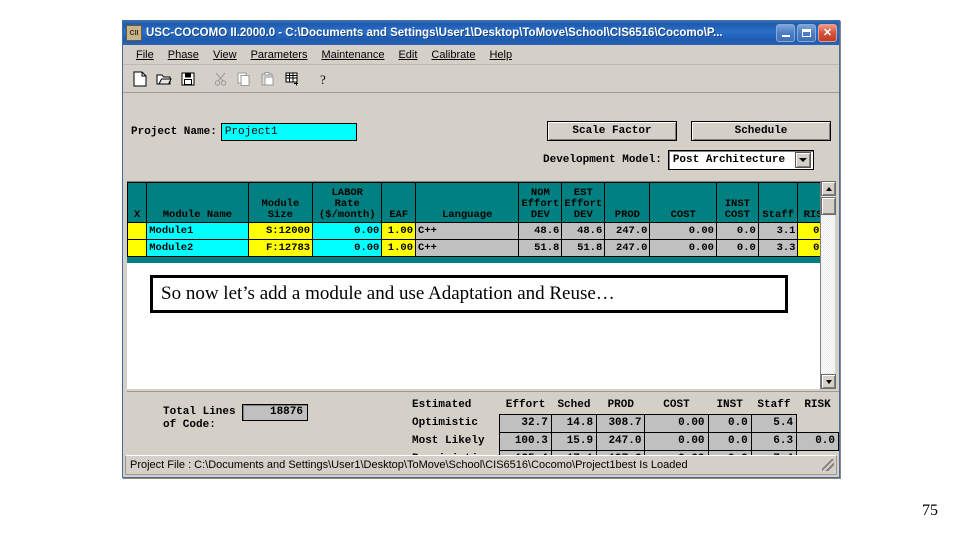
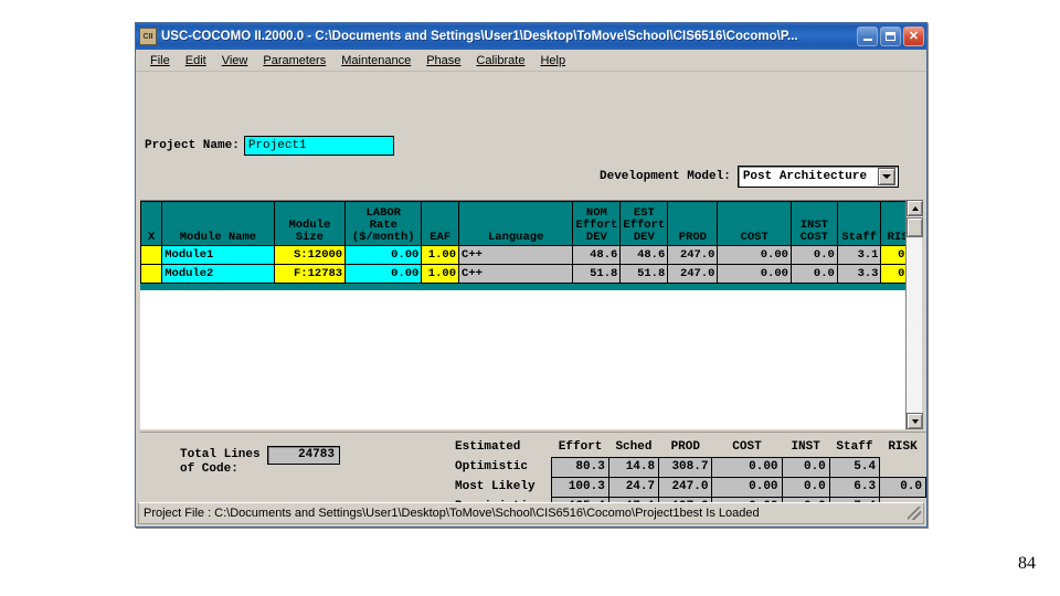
  USC-COCOMO II.2000.0 - C:\Documents and Settings\User1\Desktop\ToMove\School\CIS6516\Cocomo\P...
  ✕
  File
- Phase
+ Edit
  View
  Parameters
  Maintenance
- Edit
+ Phase
  Calibrate
  Help
- ?
  Project Name:
  Project1
- Scale Factor
- Schedule
  Development Model:
  Post Architecture
  X	Module Name	ModuleSize	LABORRate($/month)	EAF	Language	NOMEffortDEV	ESTEffortDEV	PROD	COST	INSTCOST	Staff	RI
  	Module1	S:12000	0.00	1.00	C++	48.6	48.6	247.0	0.00	0.0	3.1	0
  	Module2	F:12783	0.00	1.00	C++	51.8	51.8	247.0	0.00	0.0	3.3	0
  Total Lines
  of Code:
- 18876
+ 24783
  Estimated	Effort	Sched	PROD	COST	INST	Staff	RISK
- Optimistic	32.7	14.8	308.7	0.00	0.0	5.4
+ Optimistic	80.3	14.8	308.7	0.00	0.0	5.4
- Most Likely	100.3	15.9	247.0	0.00	0.0	6.3	0.0
+ Most Likely	100.3	24.7	247.0	0.00	0.0	6.3	0.0
  Project File : C:\Documents and Settings\User1\Desktop\ToMove\School\CIS6516\Cocomo\Project1best Is Loaded
- So now let’s add a module and use Adaptation and Reuse…
- 75
+ 84
